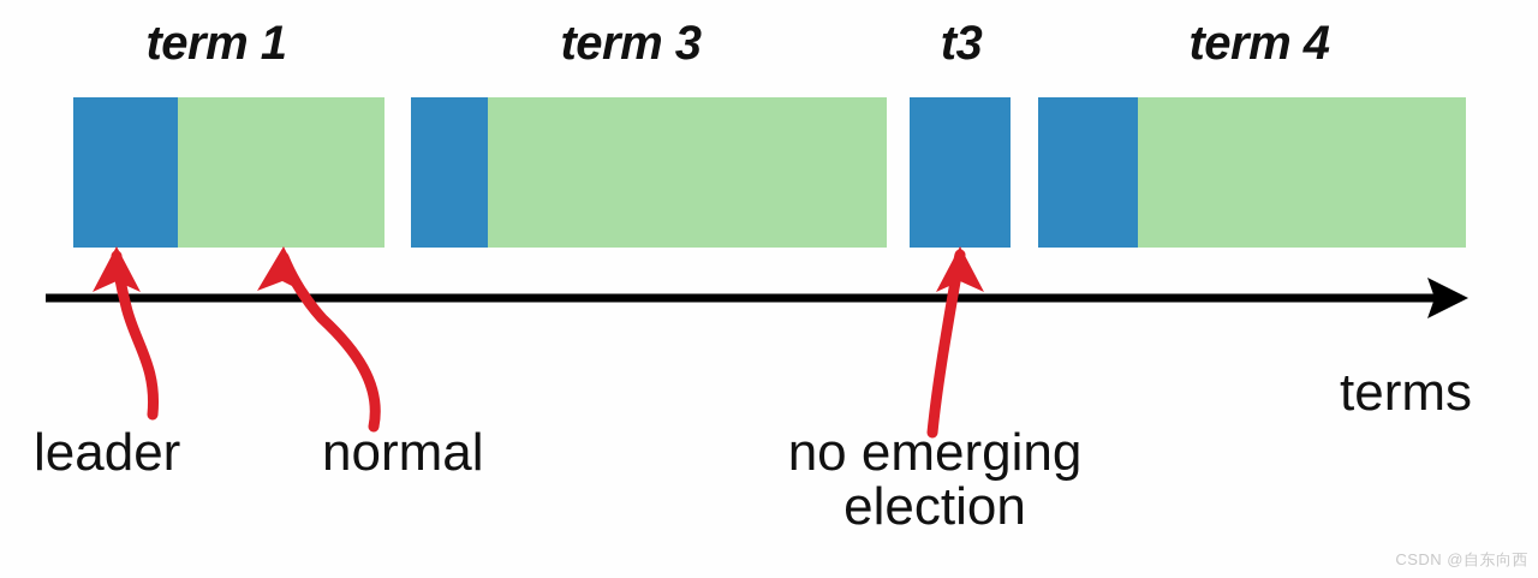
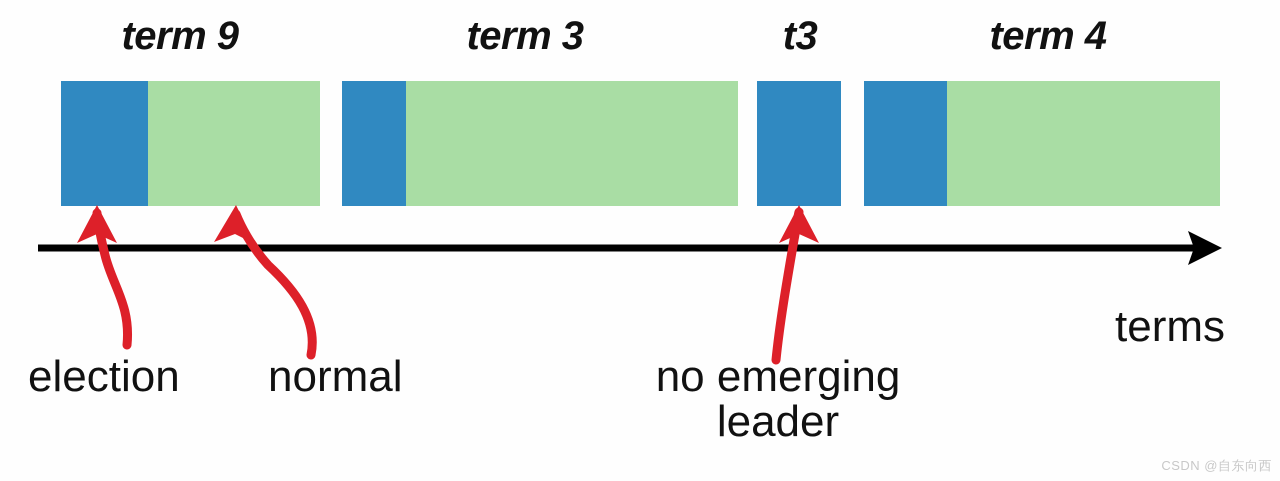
- term 1
+ term 9
  term 3
  t3
  term 4
- leader
+ election
  normal
  no emerging
- election
+ leader
  terms
  CSDN @自东向西
